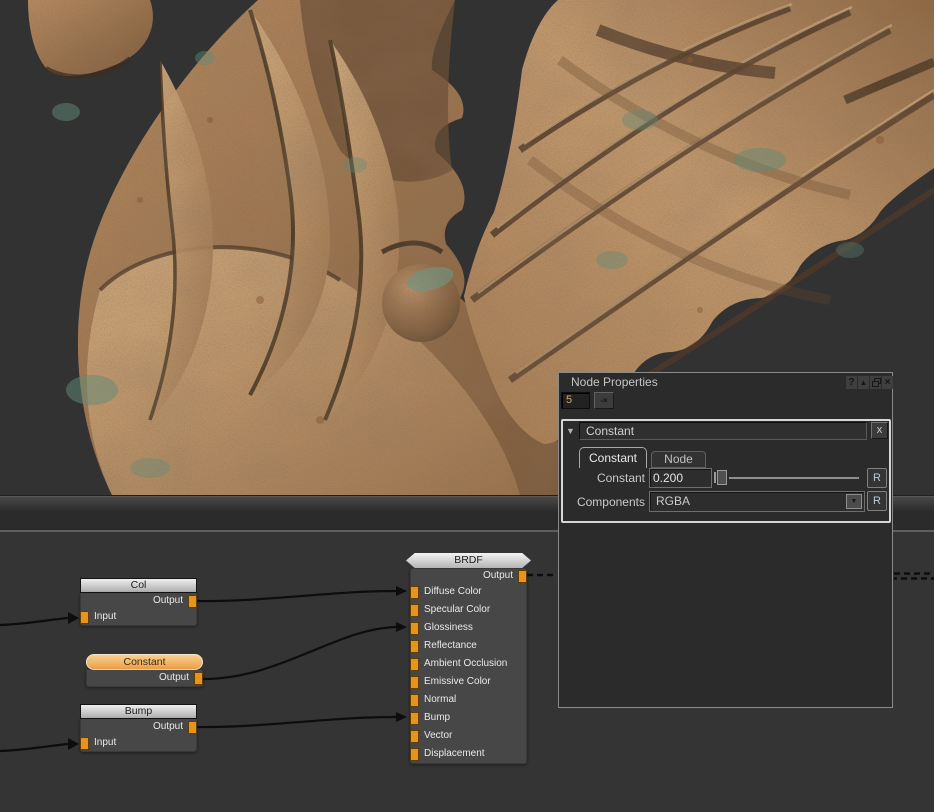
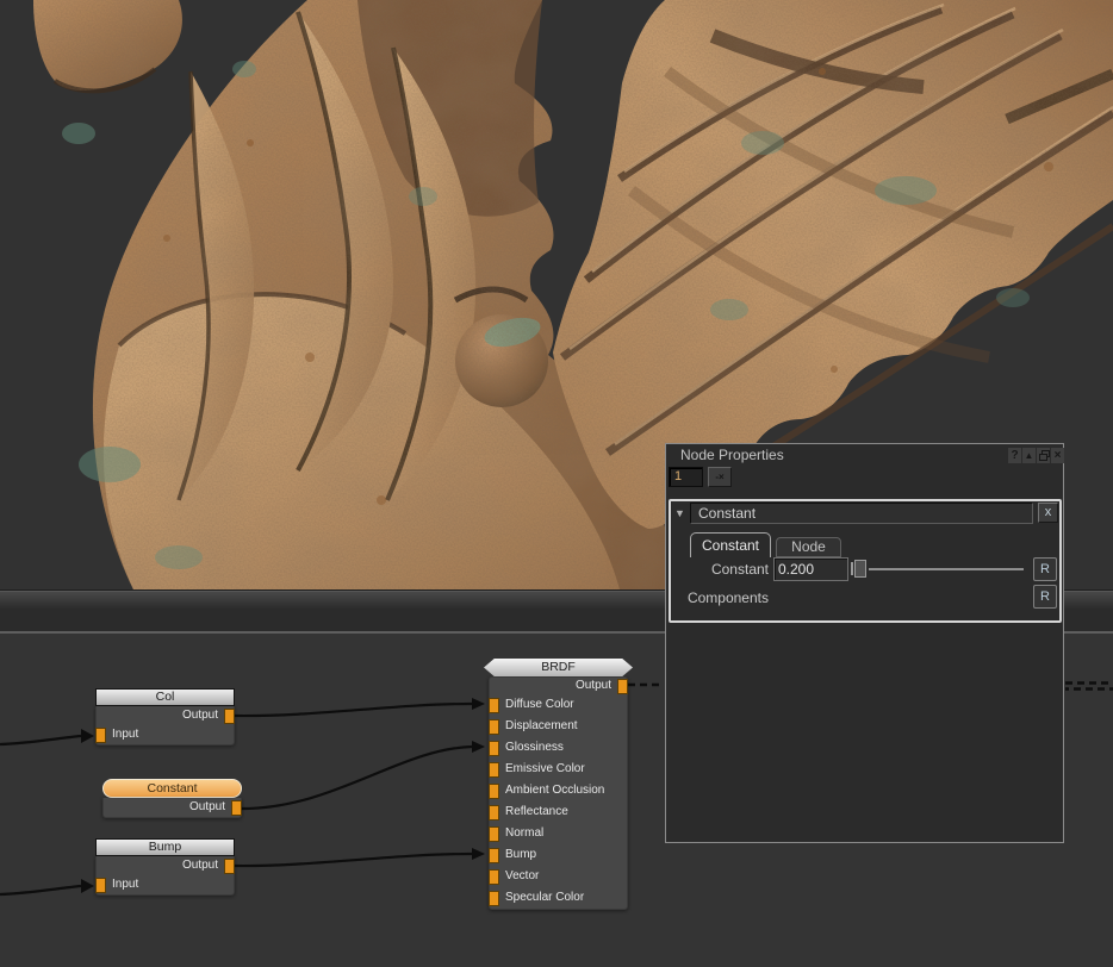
  Col
  Output
  Input
  Constant
  Output
  Bump
  Output
  Input
  BRDF
  Output
  Diffuse Color
- Specular Color
+ Displacement
  Glossiness
- Reflectance
+ Emissive Color
  Ambient Occlusion
- Emissive Color
+ Reflectance
  Normal
  Bump
  Vector
- Displacement
+ Specular Color
  Node Properties
  ?
  ▲
  ×
- 5
+ 1
  -×
  ▼
  Constant
  x
  Constant
  Node
  Constant
  0.200
  R
  Components
- RGBA
  R
